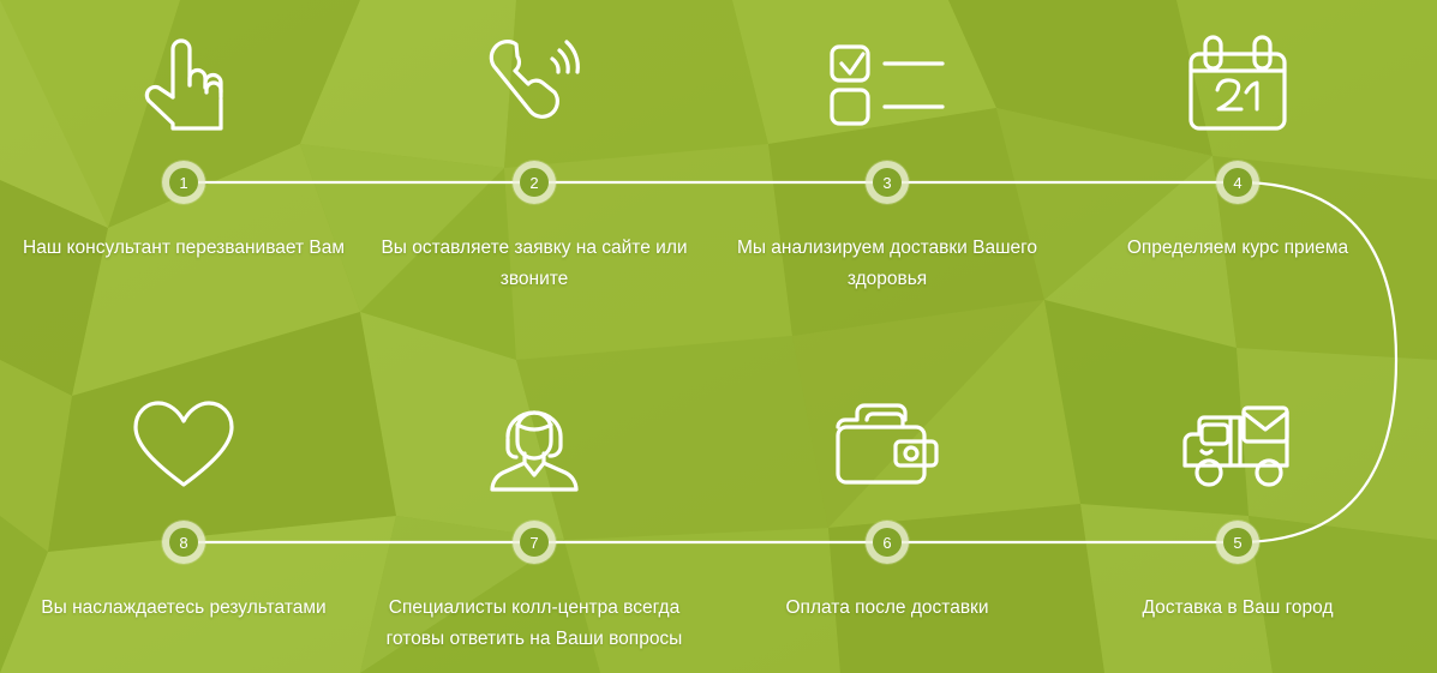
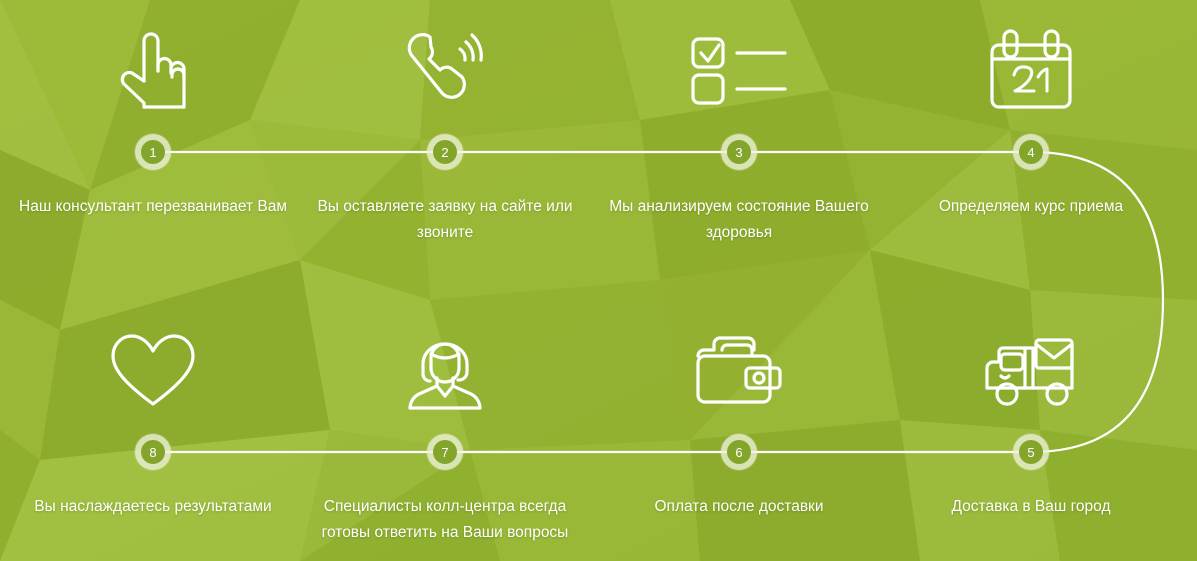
  1
  Наш консультант перезванивает Вам
  2
  Вы оставляете заявку на сайте или звоните
  3
- Мы анализируем доставки Вашего здоровья
+ Мы анализируем состояние Вашего здоровья
  4
  Определяем курс приема
  5
  Доставка в Ваш город
  6
  Оплата после доставки
  7
  Специалисты колл-центра всегда готовы ответить на Ваши вопросы
  8
  Вы наслаждаетесь результатами
